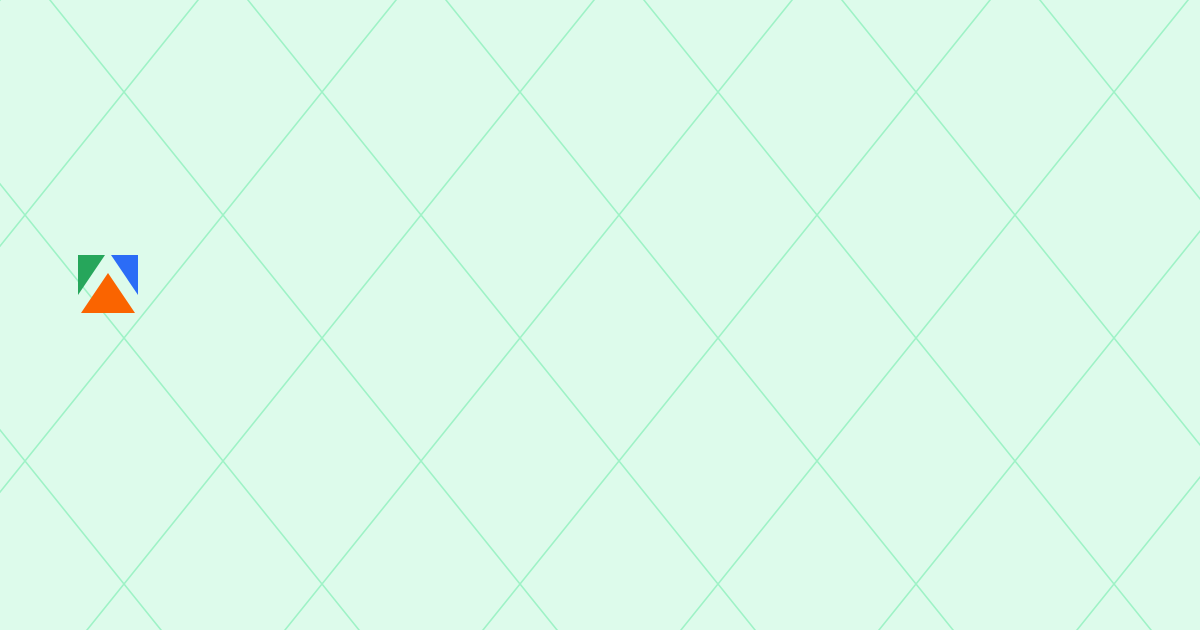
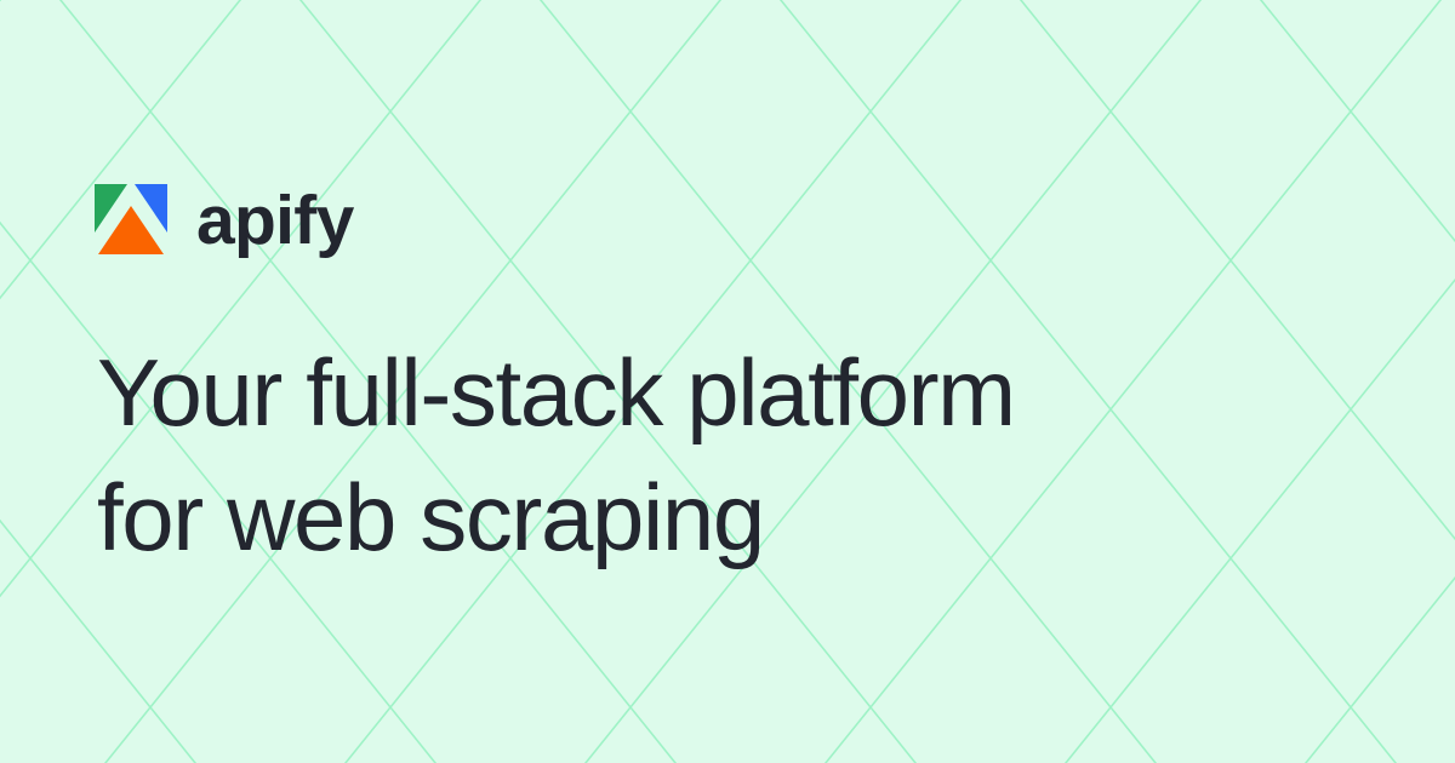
+ apify
+ Your full-stack platform
+ for web scraping
